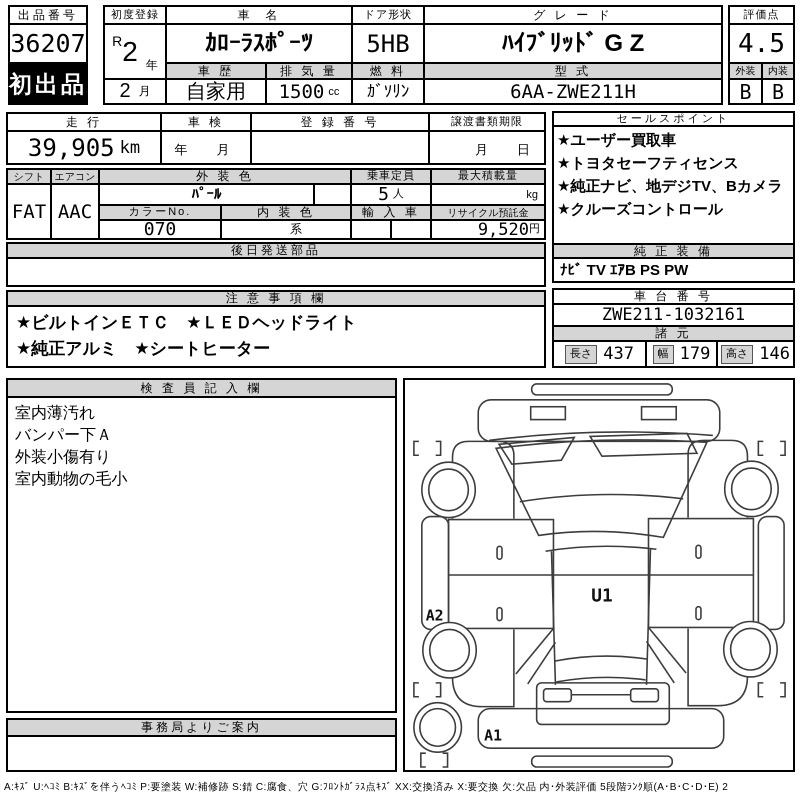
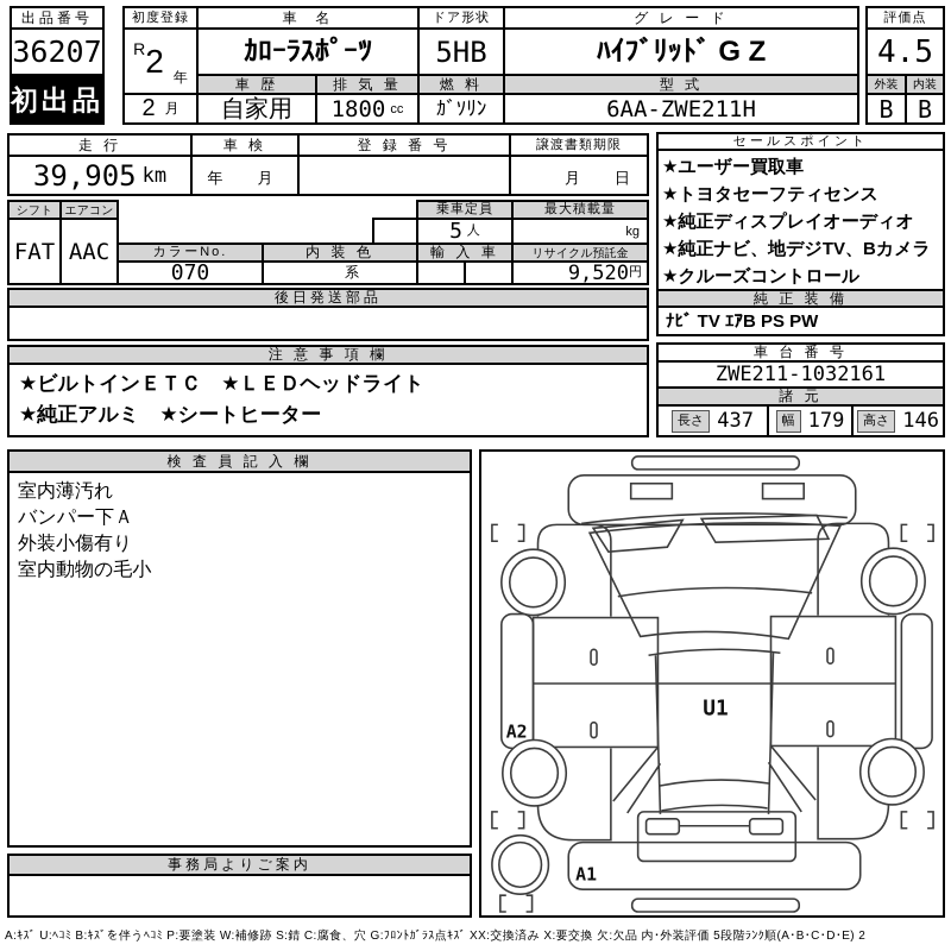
  出品番号
  36207
  初出品
  初度登録
  R
  2
  年
  2
  月
  車 名
  ｶﾛｰﾗｽﾎﾟｰﾂ
  車 歴
  自家用
  排 気 量
- 1500
+ 1800
  cc
  ドア形状
  5HB
  燃 料
  ｶﾞｿﾘﾝ
  グ レ ー ド
  ﾊｲﾌﾞﾘｯﾄﾞ G Z
  型 式
  6AA-ZWE211H
  評価点
  4.5
  外装
  内装
  B
  B
  走 行
  39,905
  km
  車 検
  年 月
  登 録 番 号
  譲渡書類期限
  月 日
  シフト
  エアコン
- 外 装 色
  乗車定員
  最大積載量
  FAT
  AAC
- ﾊﾟｰﾙ
  5
  人
  kg
  カラーNo.
  内 装 色
  輸 入 車
  リサイクル預託金
  070
  系
  9,520
  円
  後日発送部品
  注 意 事 項 欄
  ★ビルトインＥＴＣ ★ＬＥＤヘッドライト
  ★純正アルミ ★シートヒーター
  セールスポイント
  ★ユーザー買取車
  ★トヨタセーフティセンス
+ ★純正ディスプレイオーディオ
  ★純正ナビ、地デジTV、Bカメラ
  ★クルーズコントロール
  純 正 装 備
  ﾅﾋﾞ TV ｴｱB PS PW
  車 台 番 号
  ZWE211-1032161
  諸 元
  長さ
  437
  幅
  179
  高さ
  146
  検 査 員 記 入 欄
  室内薄汚れ
  バンパー下Ａ
  外装小傷有り
  室内動物の毛小
  事務局よりご案内
  U1
  A2
  A1
  A:ｷｽﾞ U:ﾍｺﾐ B:ｷｽﾞを伴うﾍｺﾐ P:要塗装 W:補修跡 S:錆 C:腐食、穴 G:ﾌﾛﾝﾄｶﾞﾗｽ点ｷｽﾞ XX:交換済み X:要交換 欠:欠品 内･外装評価 5段階ﾗﾝｸ順(A･B･C･D･E) 2
